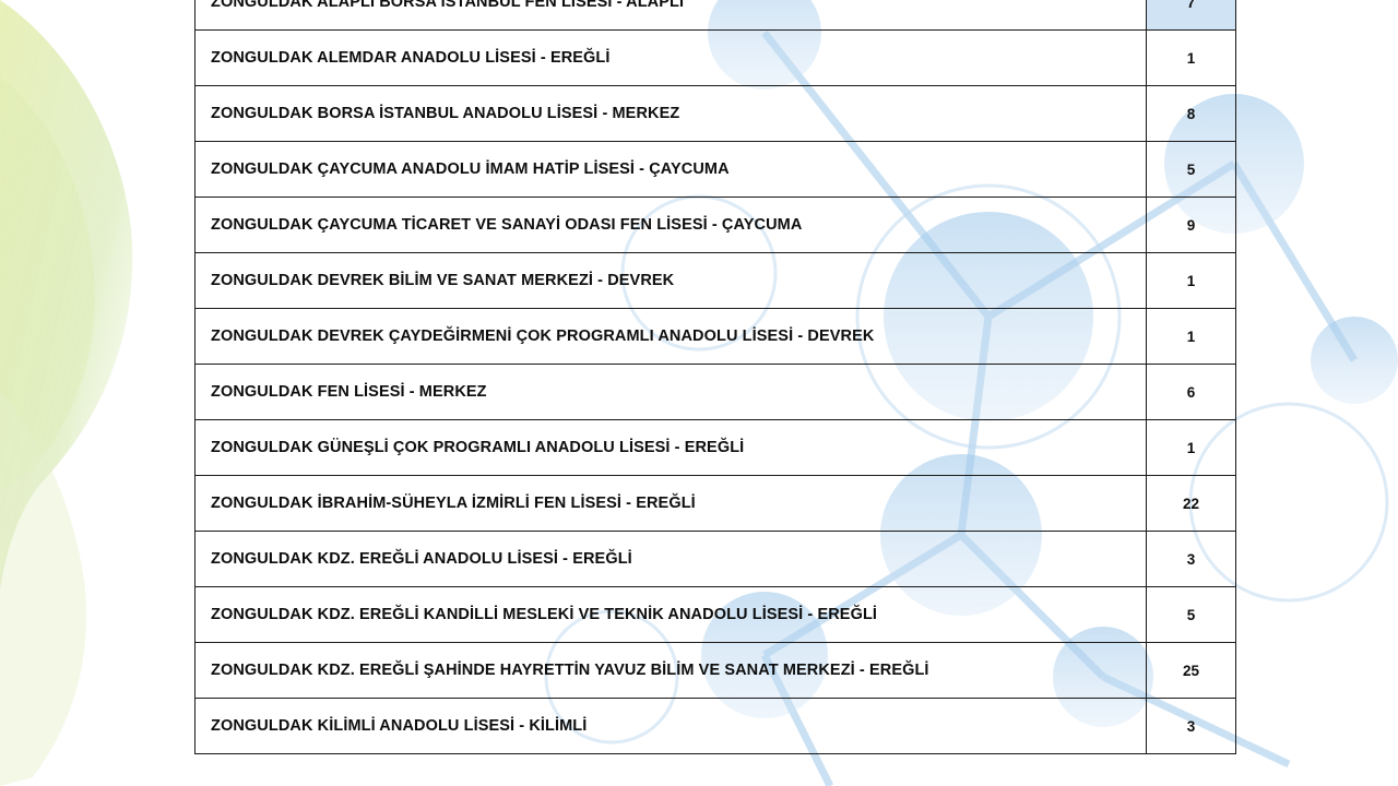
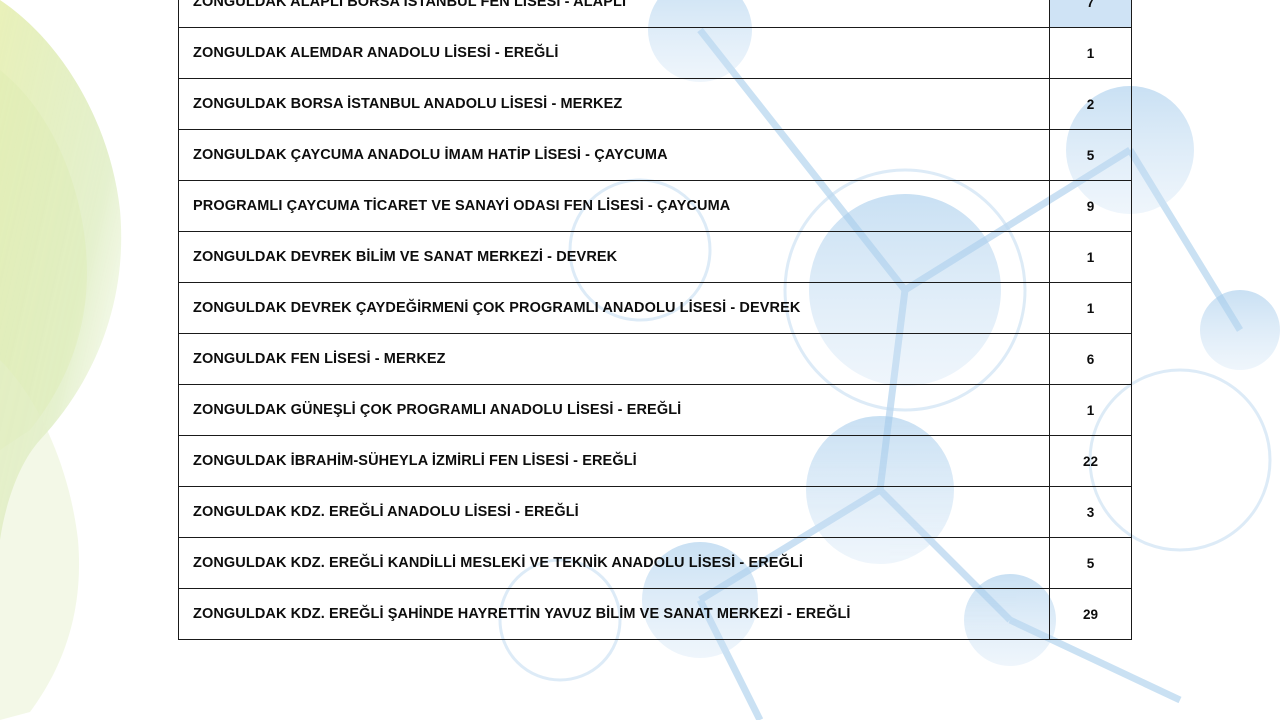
  ZONGULDAK ALAPLI BORSA İSTANBUL FEN LİSESİ - ALAPLI	7
  ZONGULDAK ALEMDAR ANADOLU LİSESİ - EREĞLİ	1
- ZONGULDAK BORSA İSTANBUL ANADOLU LİSESİ - MERKEZ	8
+ ZONGULDAK BORSA İSTANBUL ANADOLU LİSESİ - MERKEZ	2
  ZONGULDAK ÇAYCUMA ANADOLU İMAM HATİP LİSESİ - ÇAYCUMA	5
- ZONGULDAK ÇAYCUMA TİCARET VE SANAYİ ODASI FEN LİSESİ - ÇAYCUMA	9
+ PROGRAMLI ÇAYCUMA TİCARET VE SANAYİ ODASI FEN LİSESİ - ÇAYCUMA	9
  ZONGULDAK DEVREK BİLİM VE SANAT MERKEZİ - DEVREK	1
  ZONGULDAK DEVREK ÇAYDEĞİRMENİ ÇOK PROGRAMLI ANADOLU LİSESİ - DEVREK	1
  ZONGULDAK FEN LİSESİ - MERKEZ	6
  ZONGULDAK GÜNEŞLİ ÇOK PROGRAMLI ANADOLU LİSESİ - EREĞLİ	1
  ZONGULDAK İBRAHİM-SÜHEYLA İZMİRLİ FEN LİSESİ - EREĞLİ	22
  ZONGULDAK KDZ. EREĞLİ ANADOLU LİSESİ - EREĞLİ	3
  ZONGULDAK KDZ. EREĞLİ KANDİLLİ MESLEKİ VE TEKNİK ANADOLU LİSESİ - EREĞLİ	5
- ZONGULDAK KDZ. EREĞLİ ŞAHİNDE HAYRETTİN YAVUZ BİLİM VE SANAT MERKEZİ - EREĞLİ	25
+ ZONGULDAK KDZ. EREĞLİ ŞAHİNDE HAYRETTİN YAVUZ BİLİM VE SANAT MERKEZİ - EREĞLİ	29
- ZONGULDAK KİLİMLİ ANADOLU LİSESİ - KİLİMLİ	3
